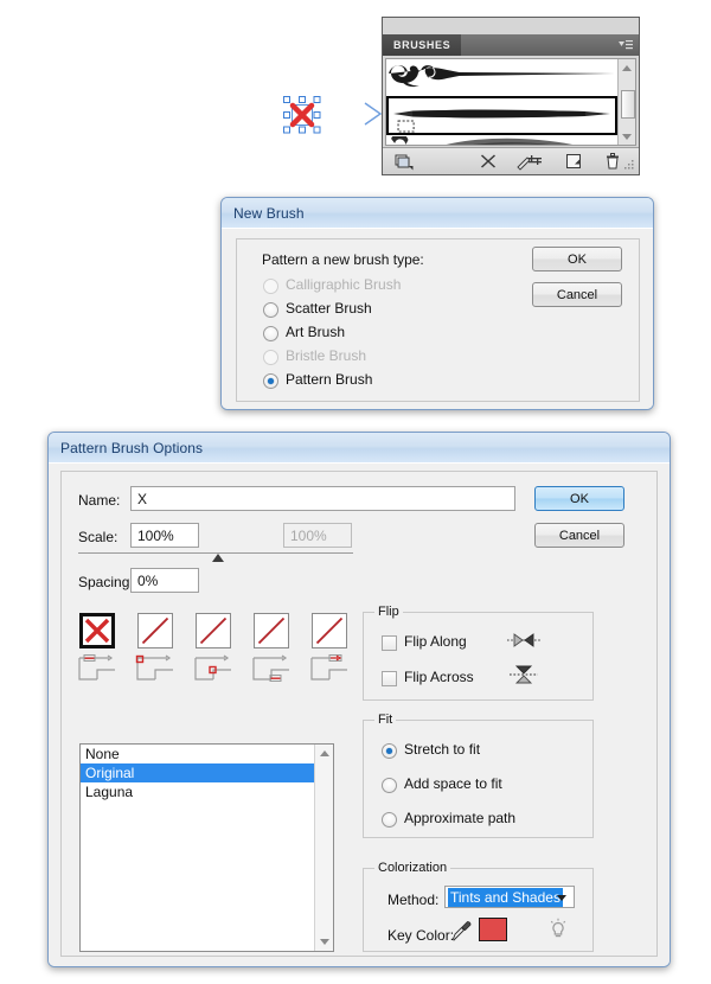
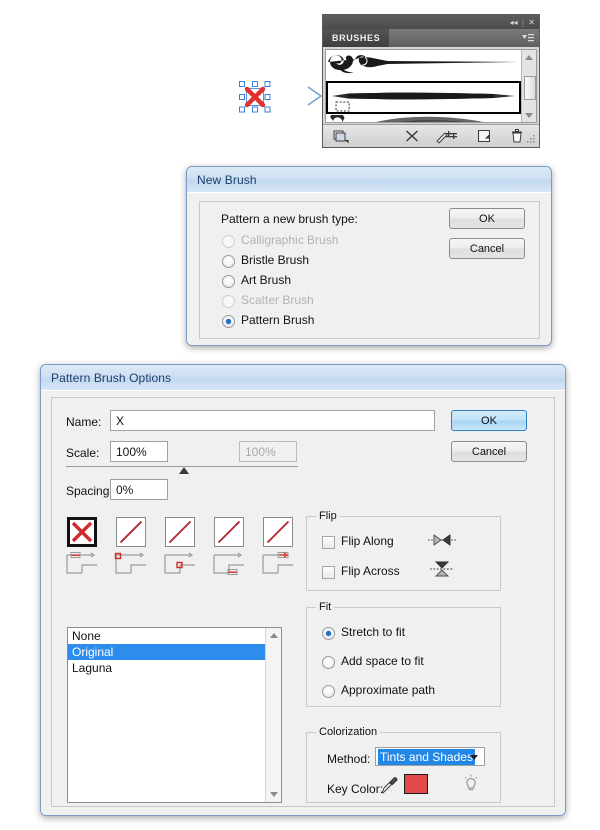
+ ◂◂
+ |
+ ✕
  BRUSHES
  New Brush
  Pattern a new brush type:
  Calligraphic Brush
- Scatter Brush
+ Bristle Brush
  Art Brush
- Bristle Brush
+ Scatter Brush
  Pattern Brush
  OK
  Cancel
  Pattern Brush Options
  Name:
  X
  OK
  Scale:
  100%
  100%
  Cancel
  Spacing
  0%
  None
  Original
  Laguna
  Flip
  Flip Along
  Flip Across
  Fit
  Stretch to fit
  Add space to fit
  Approximate path
  Colorization
  Method:
  Tints and Shades
  Key Color:
